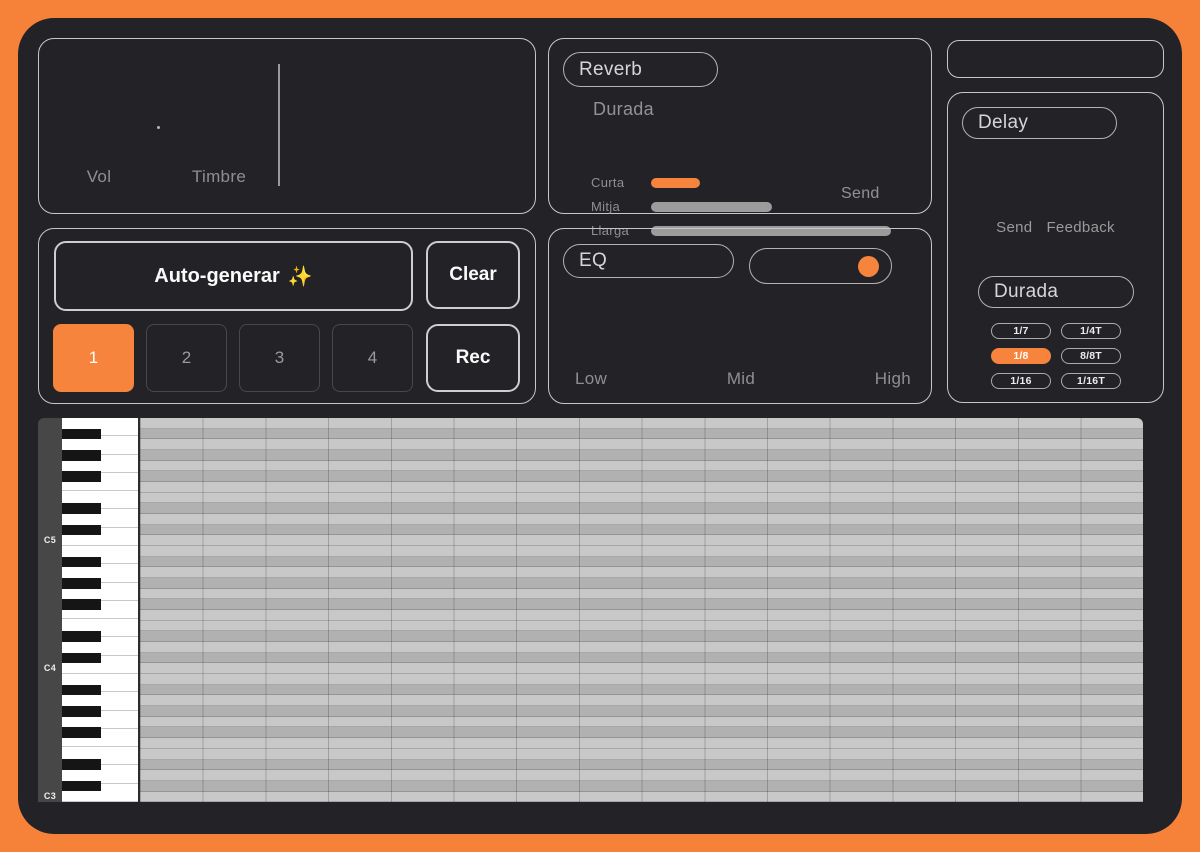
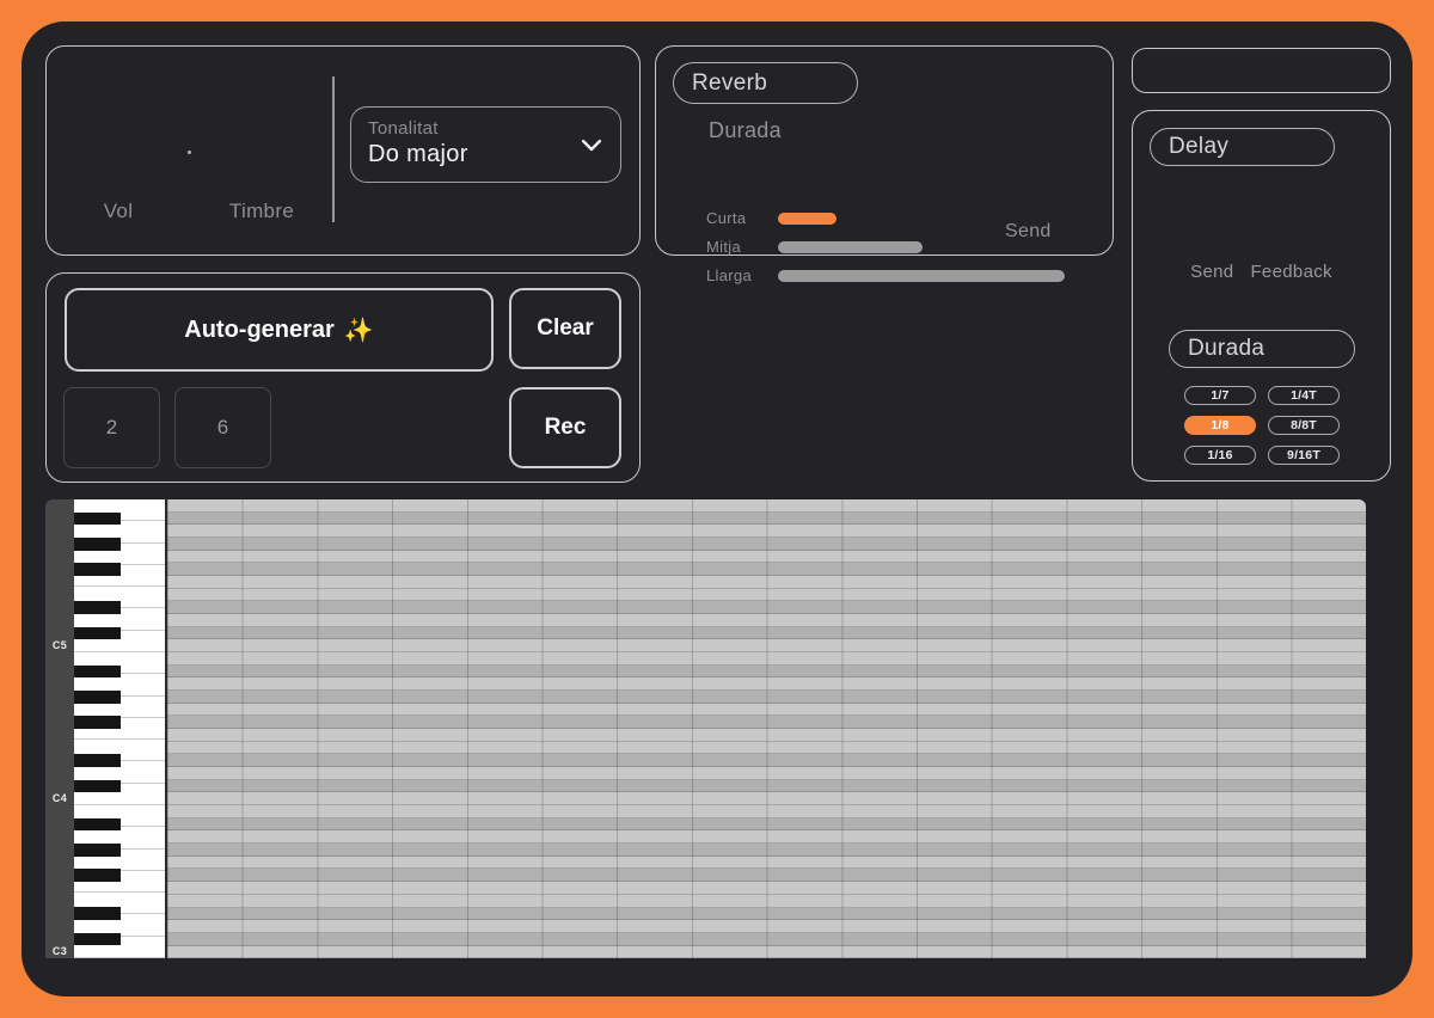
  Vol
  Timbre
+ Tonalitat
+ Do major
  Reverb
  Durada
  Curta
  Mitja
  Llarga
  Send
  Delay
  Send
  Feedback
  Durada
  1/7
  1/4T
  1/8
  8/8T
  1/16
- 1/16T
+ 9/16T
  Auto-generar
  ✨
  Clear
- 1
  2
- 3
+ 6
- 4
  Rec
- EQ
- Low
- Mid
- High
  C5
  C4
  C3
